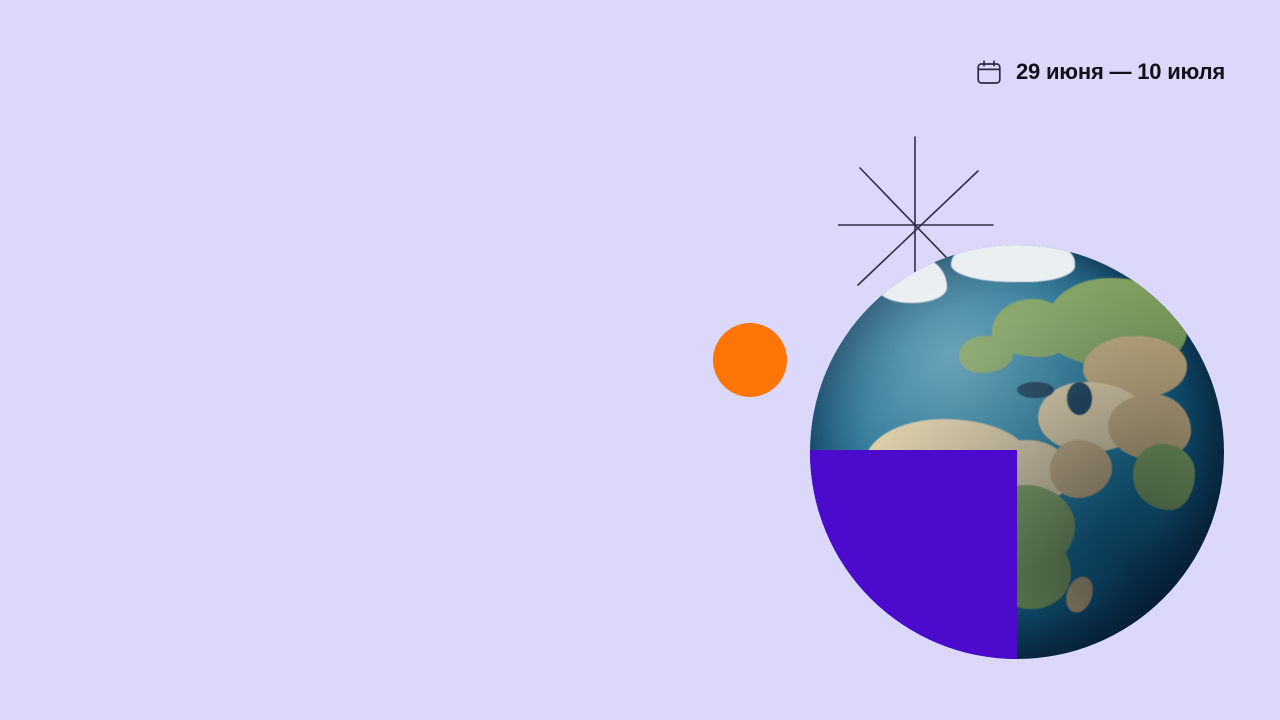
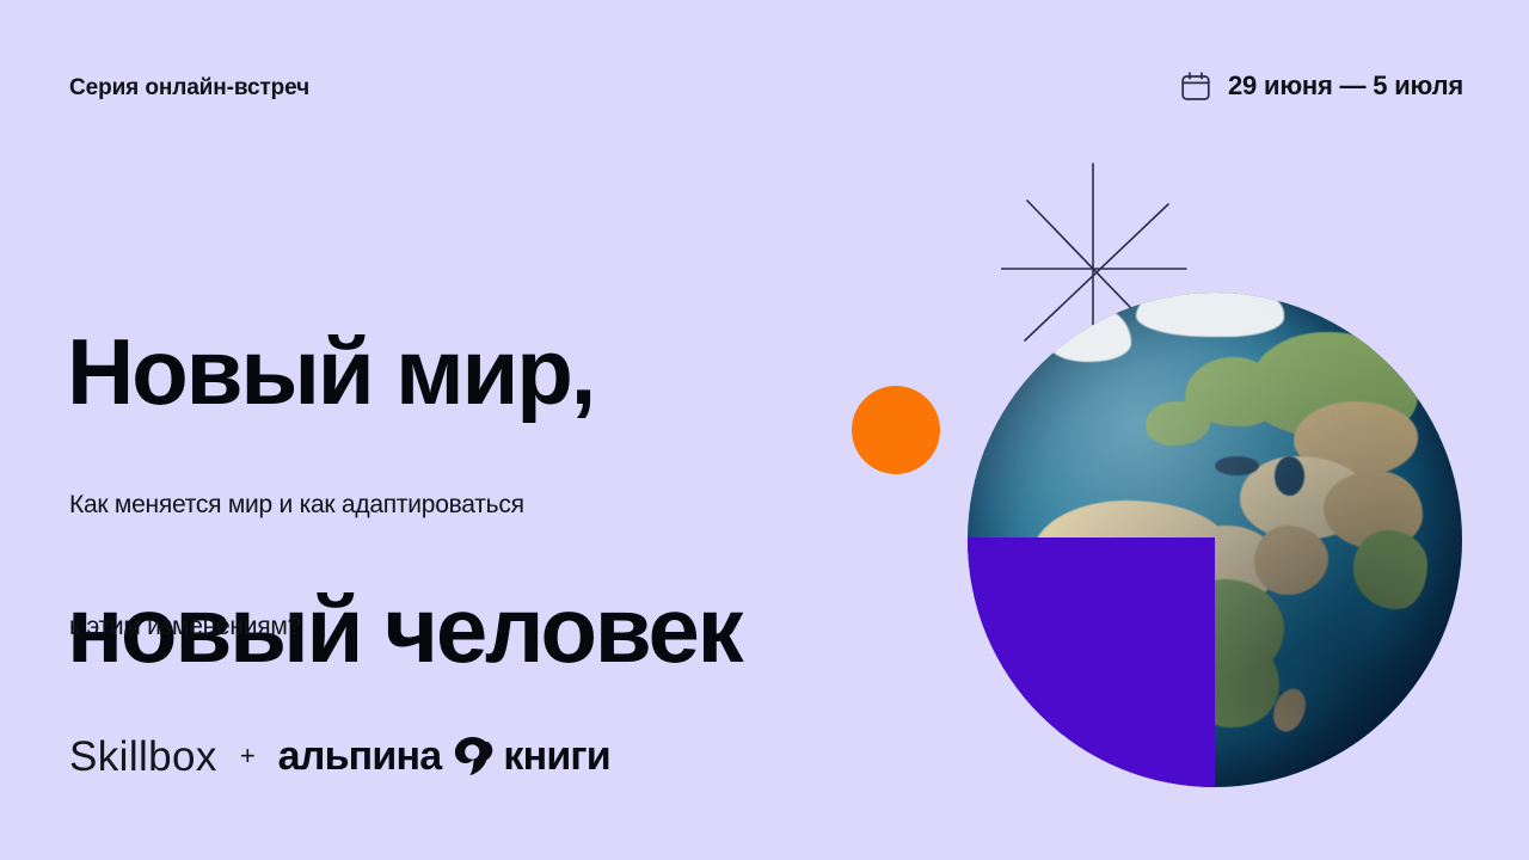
+ Серия онлайн-встреч
- 29 июня — 10 июля
+ 29 июня — 5 июля
+ Новый мир,
+ новый человек
+ Как меняется мир и как адаптироваться
+ к этим изменениям?
+ Skillbox
+ +
+ альпина
+ книги
